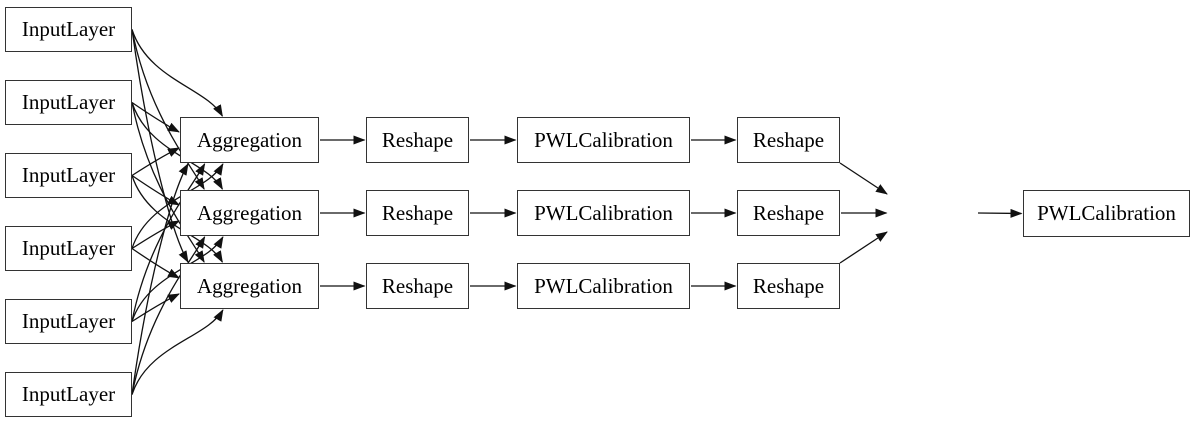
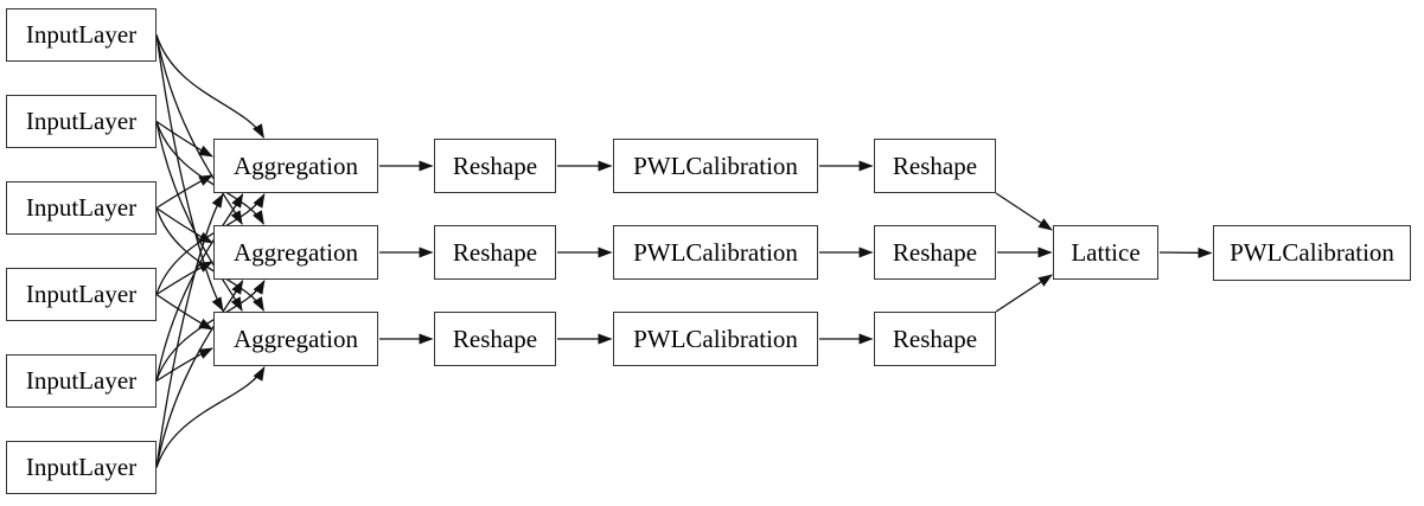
  InputLayer
  InputLayer
  InputLayer
  InputLayer
  InputLayer
  InputLayer
  Aggregation
  Aggregation
  Aggregation
  Reshape
  Reshape
  Reshape
  PWLCalibration
  PWLCalibration
  PWLCalibration
  Reshape
  Reshape
  Reshape
+ Lattice
  PWLCalibration
